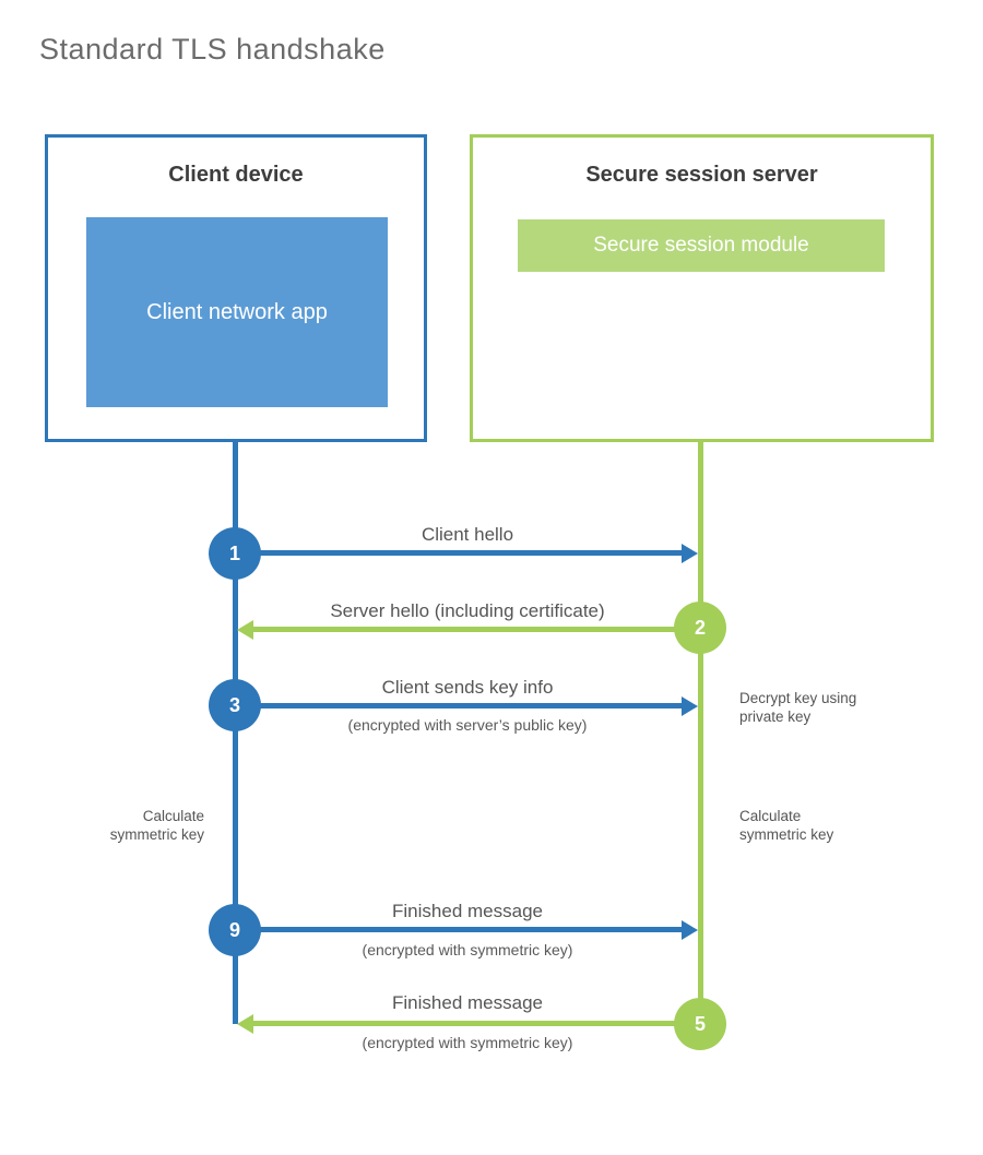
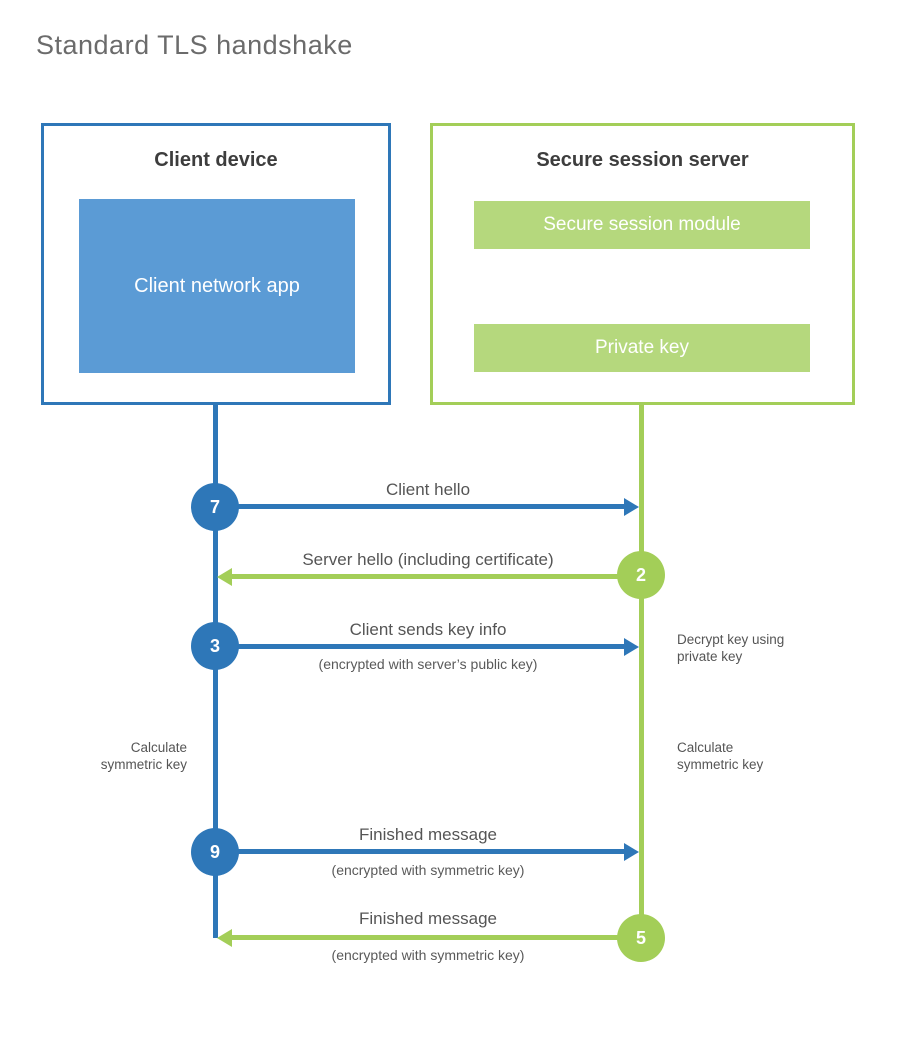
  Standard TLS handshake
  Client device
  Client network app
  Secure session server
  Secure session module
+ Private key
  Client hello
- 1
+ 7
  Server hello (including certificate)
  2
  Client sends key info
  (encrypted with server’s public key)
  3
  Decrypt key using
  private key
  Calculate
  symmetric key
  Calculate
  symmetric key
  Finished message
  (encrypted with symmetric key)
  9
  Finished message
  (encrypted with symmetric key)
  5
